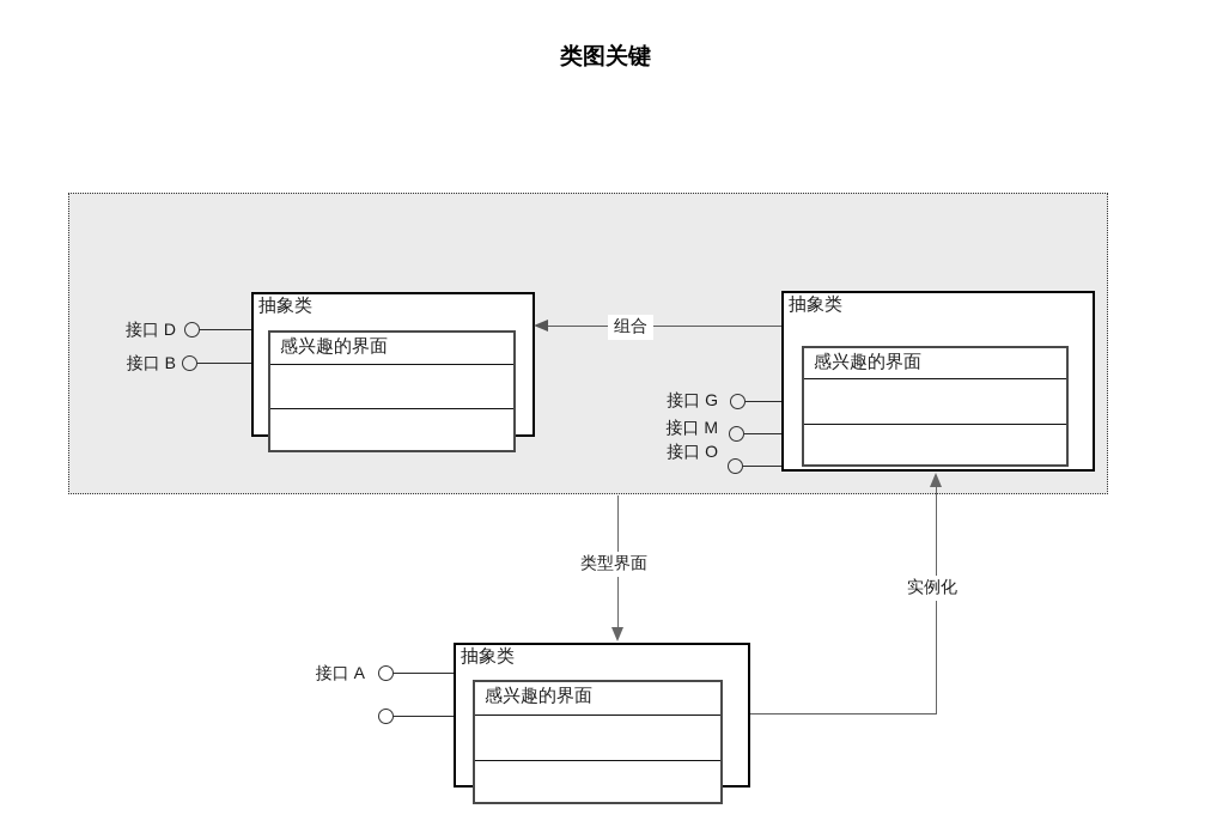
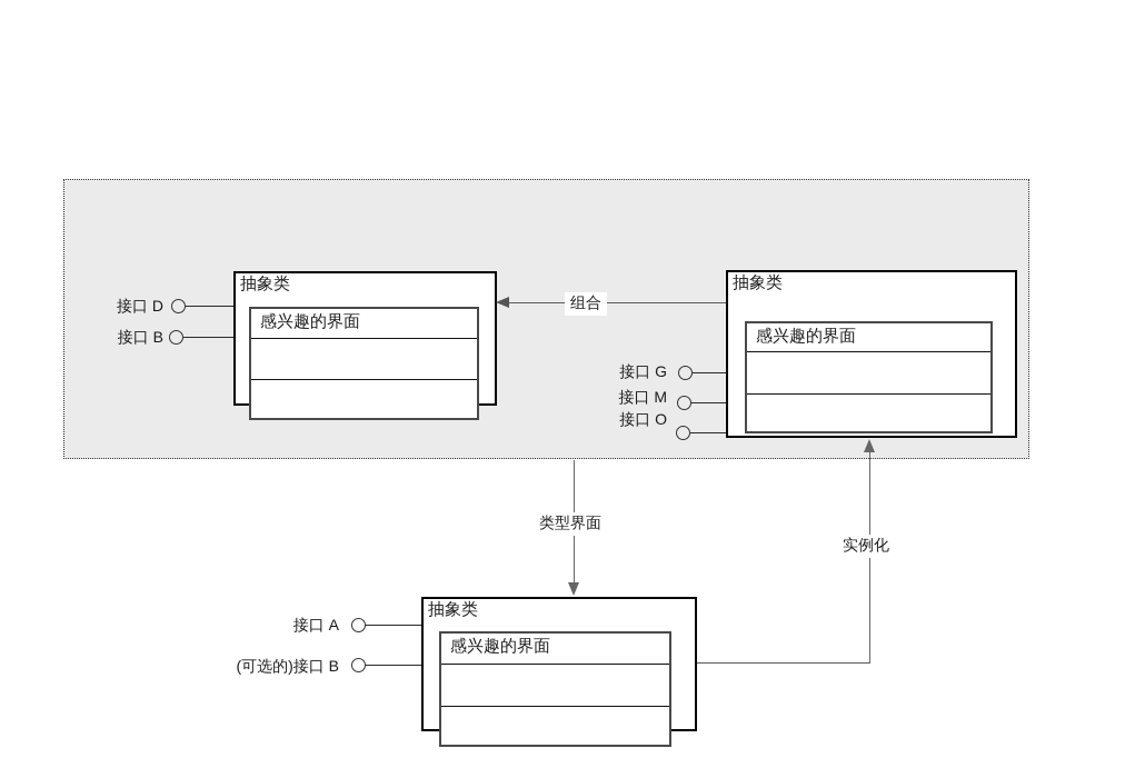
- 类图关键
  抽象类
  感兴趣的界面
  接口 D
  接口 B
  抽象类
  感兴趣的界面
  接口 G
  接口 M
  接口 O
  抽象类
  感兴趣的界面
  接口 A
+ (可选的)接口 B
  组合
  类型界面
  实例化
